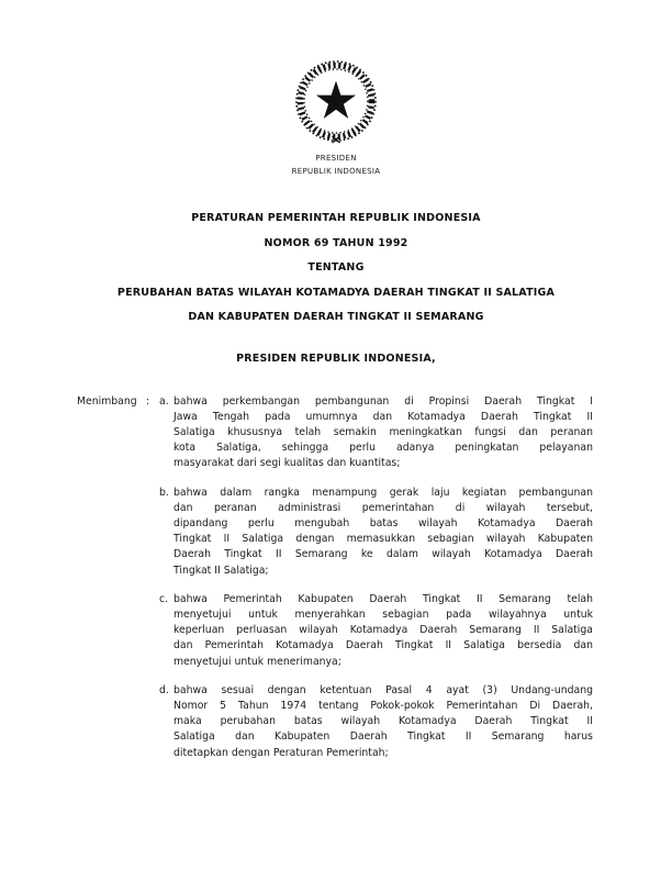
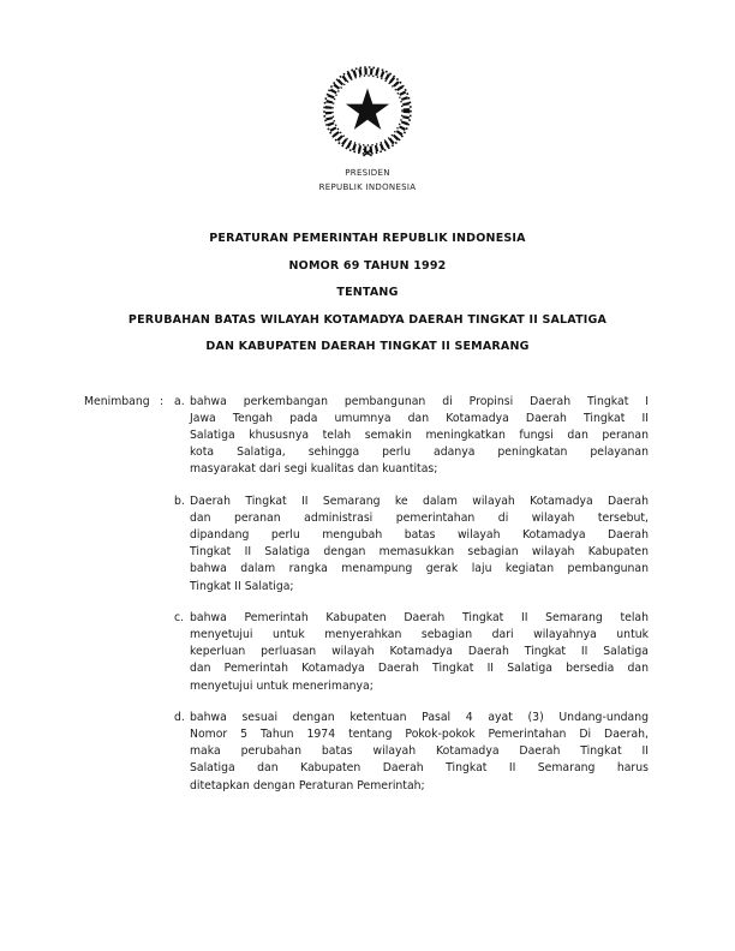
  PRESIDEN
  REPUBLIK INDONESIA
  PERATURAN PEMERINTAH REPUBLIK INDONESIA
  NOMOR 69 TAHUN 1992
  TENTANG
  PERUBAHAN BATAS WILAYAH KOTAMADYA DAERAH TINGKAT II SALATIGA
  DAN KABUPATEN DAERAH TINGKAT II SEMARANG
- PRESIDEN REPUBLIK INDONESIA,
  Menimbang
  :
  a.
  bahwa perkembangan pembangunan di Propinsi Daerah Tingkat I
  Jawa Tengah pada umumnya dan Kotamadya Daerah Tingkat II
  Salatiga khususnya telah semakin meningkatkan fungsi dan peranan
  kota Salatiga, sehingga perlu adanya peningkatan pelayanan
  masyarakat dari segi kualitas dan kuantitas;
  b.
- bahwa dalam rangka menampung gerak laju kegiatan pembangunan
+ Daerah Tingkat II Semarang ke dalam wilayah Kotamadya Daerah
  dan peranan administrasi pemerintahan di wilayah tersebut,
  dipandang perlu mengubah batas wilayah Kotamadya Daerah
  Tingkat II Salatiga dengan memasukkan sebagian wilayah Kabupaten
- Daerah Tingkat II Semarang ke dalam wilayah Kotamadya Daerah
+ bahwa dalam rangka menampung gerak laju kegiatan pembangunan
  Tingkat II Salatiga;
  c.
  bahwa Pemerintah Kabupaten Daerah Tingkat II Semarang telah
- menyetujui untuk menyerahkan sebagian pada wilayahnya untuk
+ menyetujui untuk menyerahkan sebagian dari wilayahnya untuk
- keperluan perluasan wilayah Kotamadya Daerah Semarang II Salatiga
+ keperluan perluasan wilayah Kotamadya Daerah Tingkat II Salatiga
  dan Pemerintah Kotamadya Daerah Tingkat II Salatiga bersedia dan
  menyetujui untuk menerimanya;
  d.
  bahwa sesuai dengan ketentuan Pasal 4 ayat (3) Undang-undang
  Nomor 5 Tahun 1974 tentang Pokok-pokok Pemerintahan Di Daerah,
  maka perubahan batas wilayah Kotamadya Daerah Tingkat II
  Salatiga dan Kabupaten Daerah Tingkat II Semarang harus
  ditetapkan dengan Peraturan Pemerintah;
